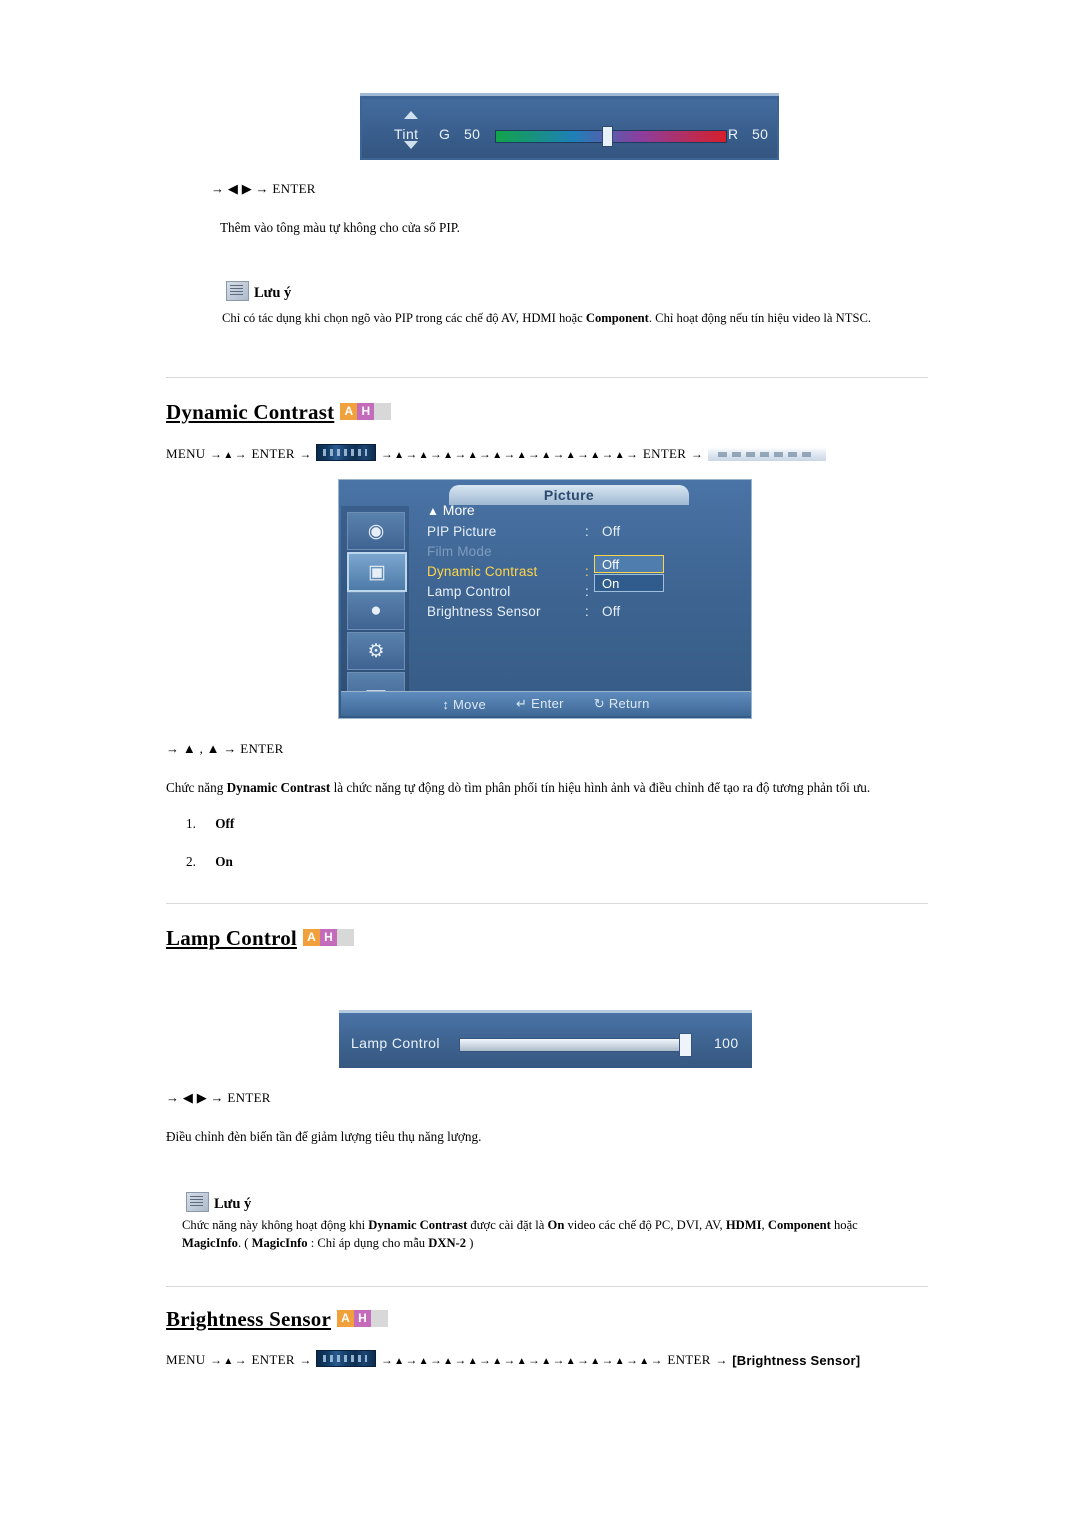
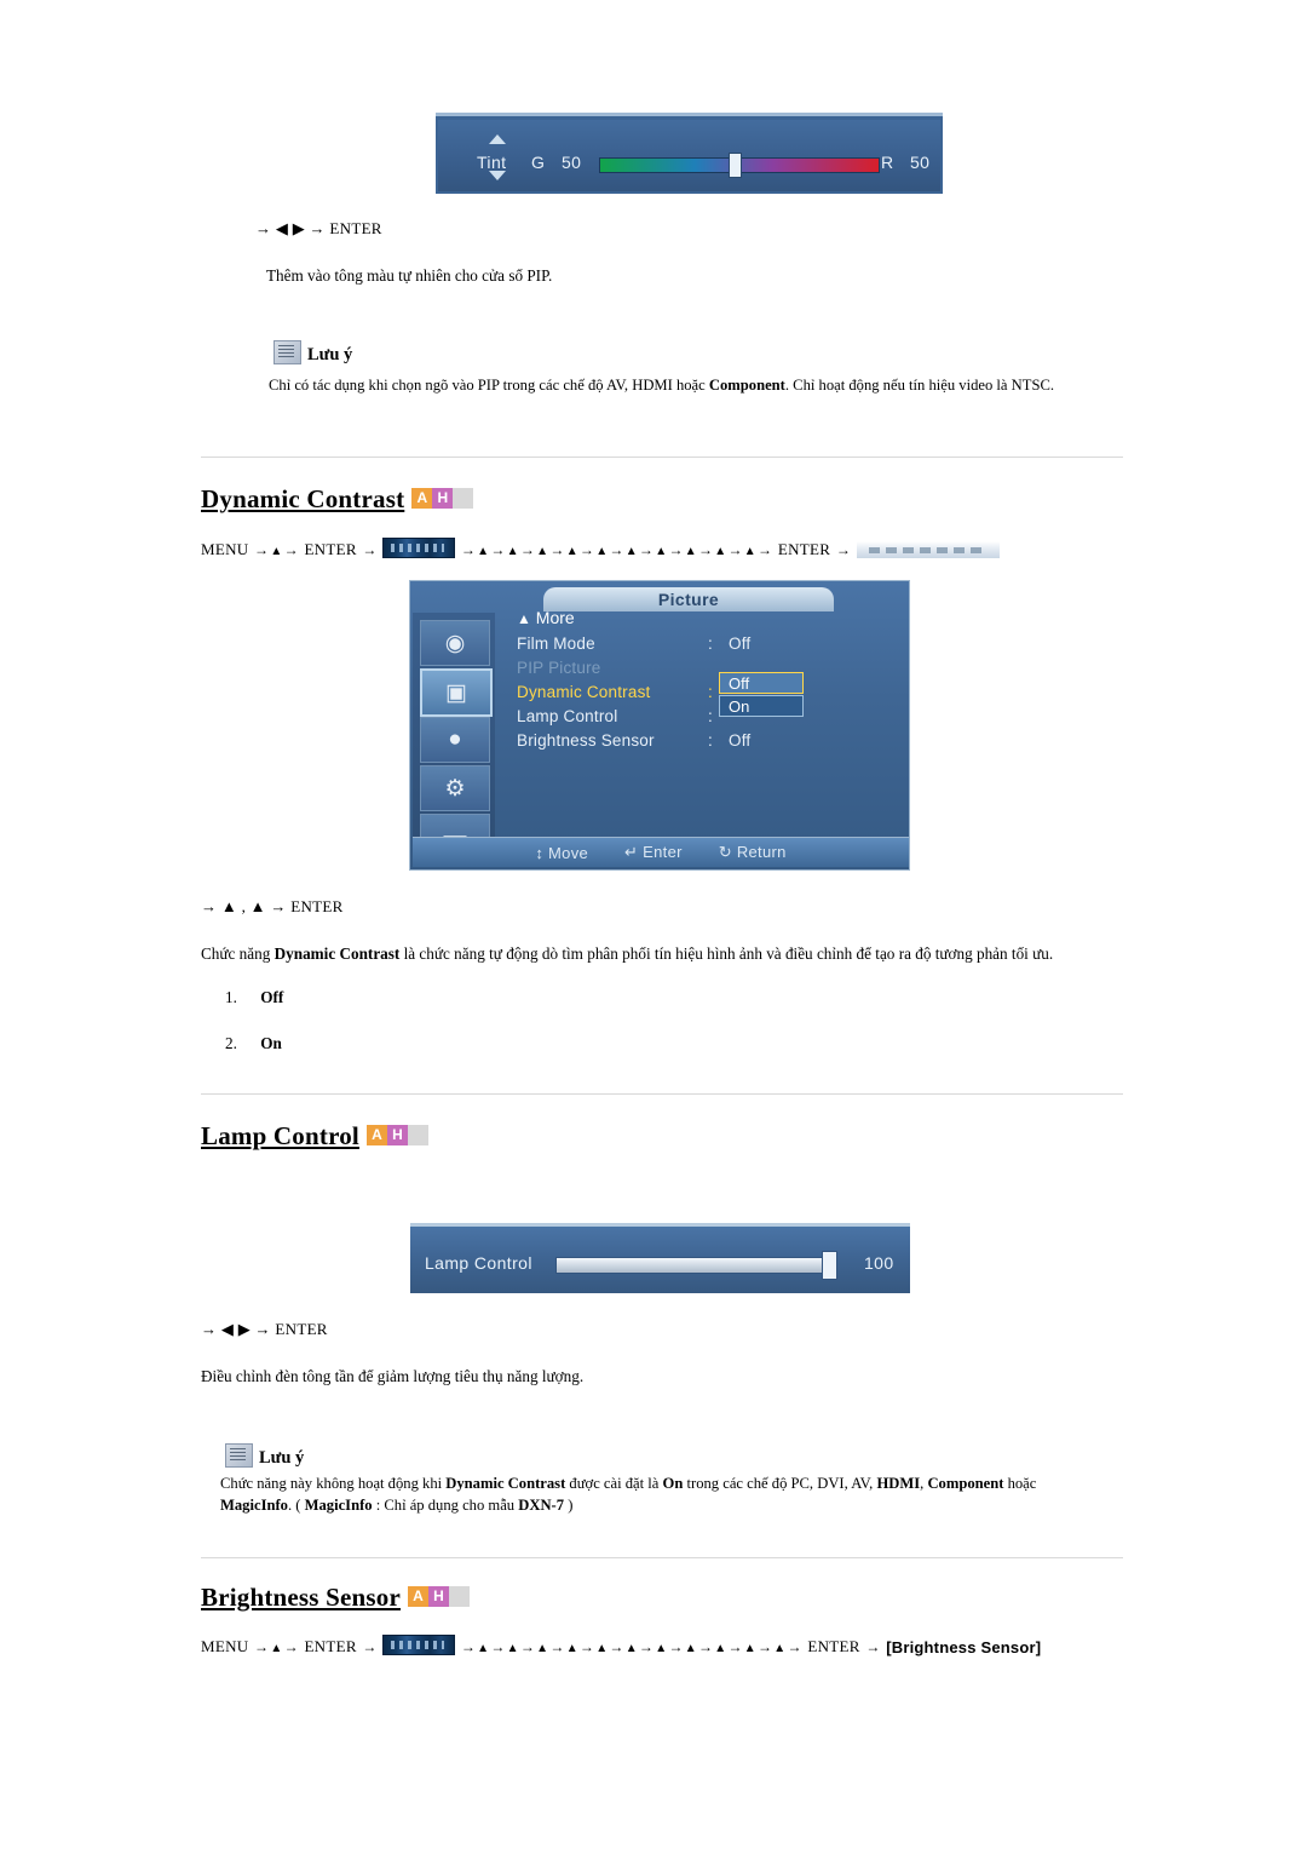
  Tint
  G
  50
  R
  50
  → ◀ ▶ → ENTER
- Thêm vào tông màu tự không cho cửa sổ PIP.
+ Thêm vào tông màu tự nhiên cho cửa sổ PIP.
  Lưu ý
  Chỉ có tác dụng khi chọn ngõ vào PIP trong các chế độ AV, HDMI hoặc Component. Chỉ hoạt động nếu tín hiệu video là NTSC.
  Dynamic Contrast
  A
  H
  MENU →▲→ ENTER → →▲→▲→▲→▲→▲→▲→▲→▲→▲→▲→ ENTER →
  Picture
  ◉
  ▣
  ●
  ⚙
  ▲ More
- PIP Picture
+ Film Mode
  :
  Off
- Film Mode
+ PIP Picture
  Dynamic Contrast
  :
  Lamp Control
  :
  Brightness Sensor
  :
  Off
  Off
  On
  ↕ Move
  ↵ Enter
  ↻ Return
  → ▲ , ▲ → ENTER
  Chức năng Dynamic Contrast là chức năng tự động dò tìm phân phối tín hiệu hình ảnh và điều chỉnh để tạo ra độ tương phản tối ưu.
  1. Off
  2. On
  Lamp Control
  A
  H
  Lamp Control
  100
  → ◀ ▶ → ENTER
- Điều chỉnh đèn biến tần để giảm lượng tiêu thụ năng lượng.
+ Điều chỉnh đèn tông tần để giảm lượng tiêu thụ năng lượng.
  Lưu ý
- Chức năng này không hoạt động khi Dynamic Contrast được cài đặt là On video các chế độ PC, DVI, AV, HDMI, Component hoặc
+ Chức năng này không hoạt động khi Dynamic Contrast được cài đặt là On trong các chế độ PC, DVI, AV, HDMI, Component hoặc
- MagicInfo. ( MagicInfo : Chỉ áp dụng cho mẫu DXN-2 )
+ MagicInfo. ( MagicInfo : Chỉ áp dụng cho mẫu DXN-7 )
  Brightness Sensor
  A
  H
  MENU →▲→ ENTER → →▲→▲→▲→▲→▲→▲→▲→▲→▲→▲→▲→ ENTER → [Brightness Sensor]
